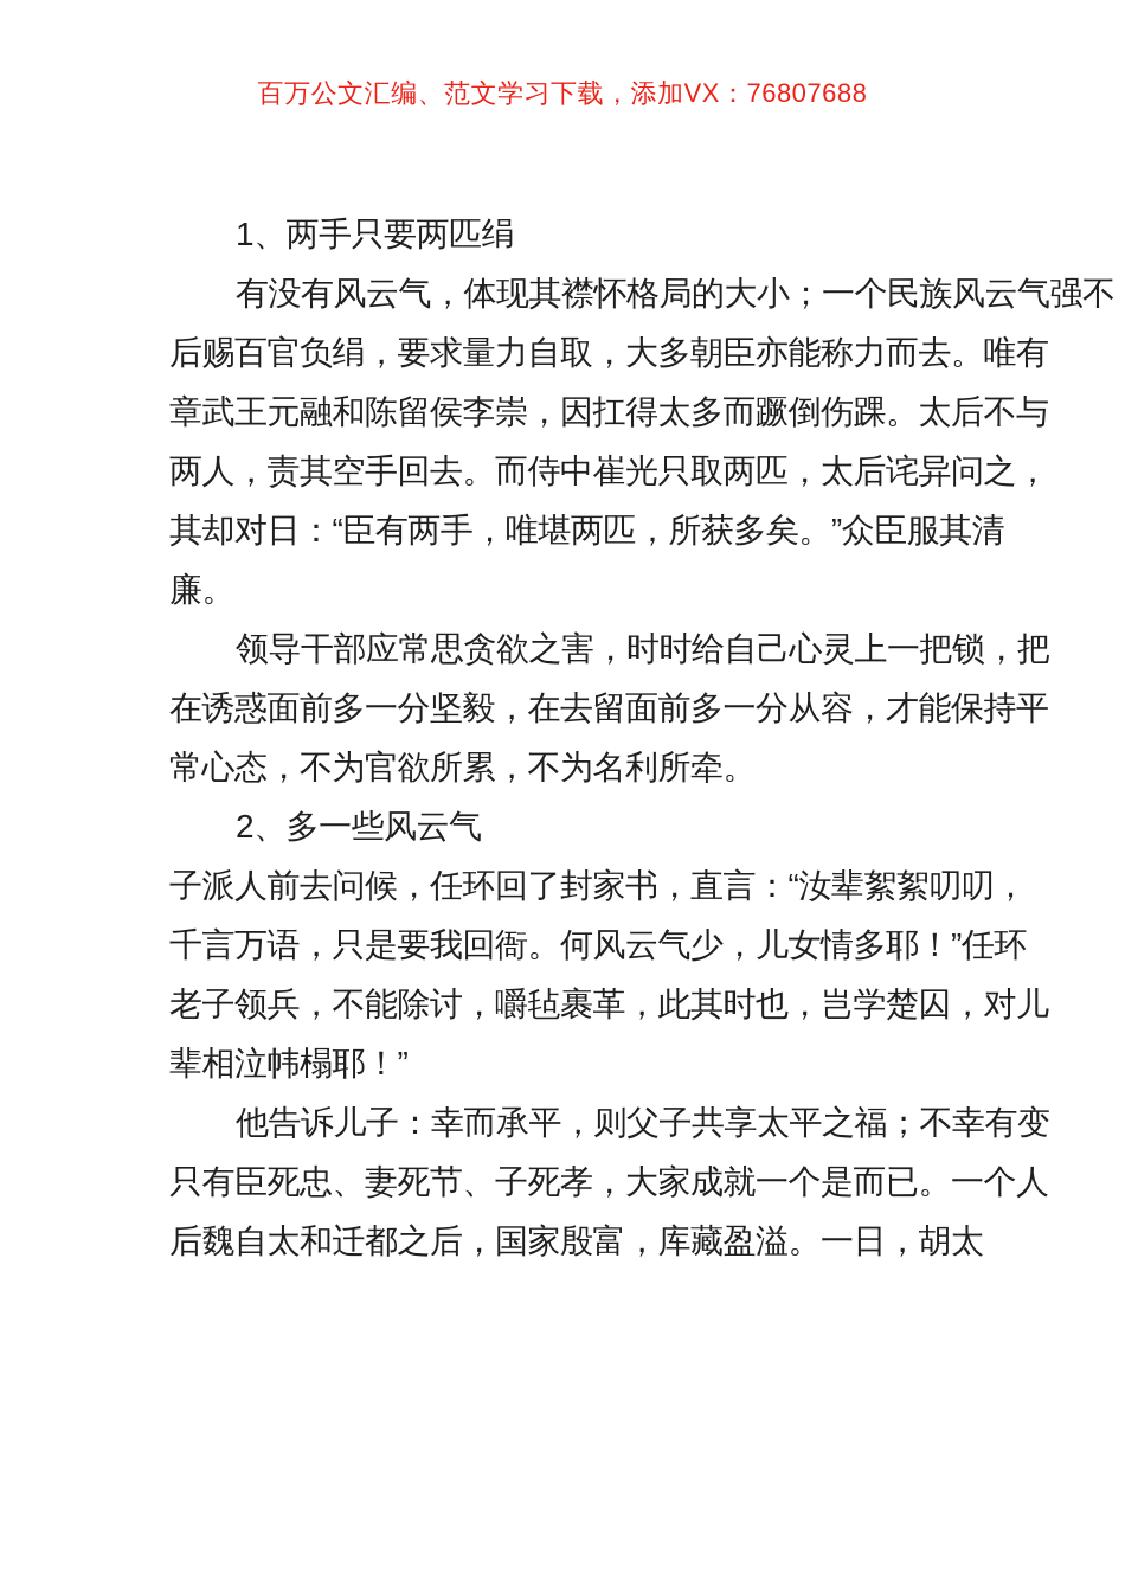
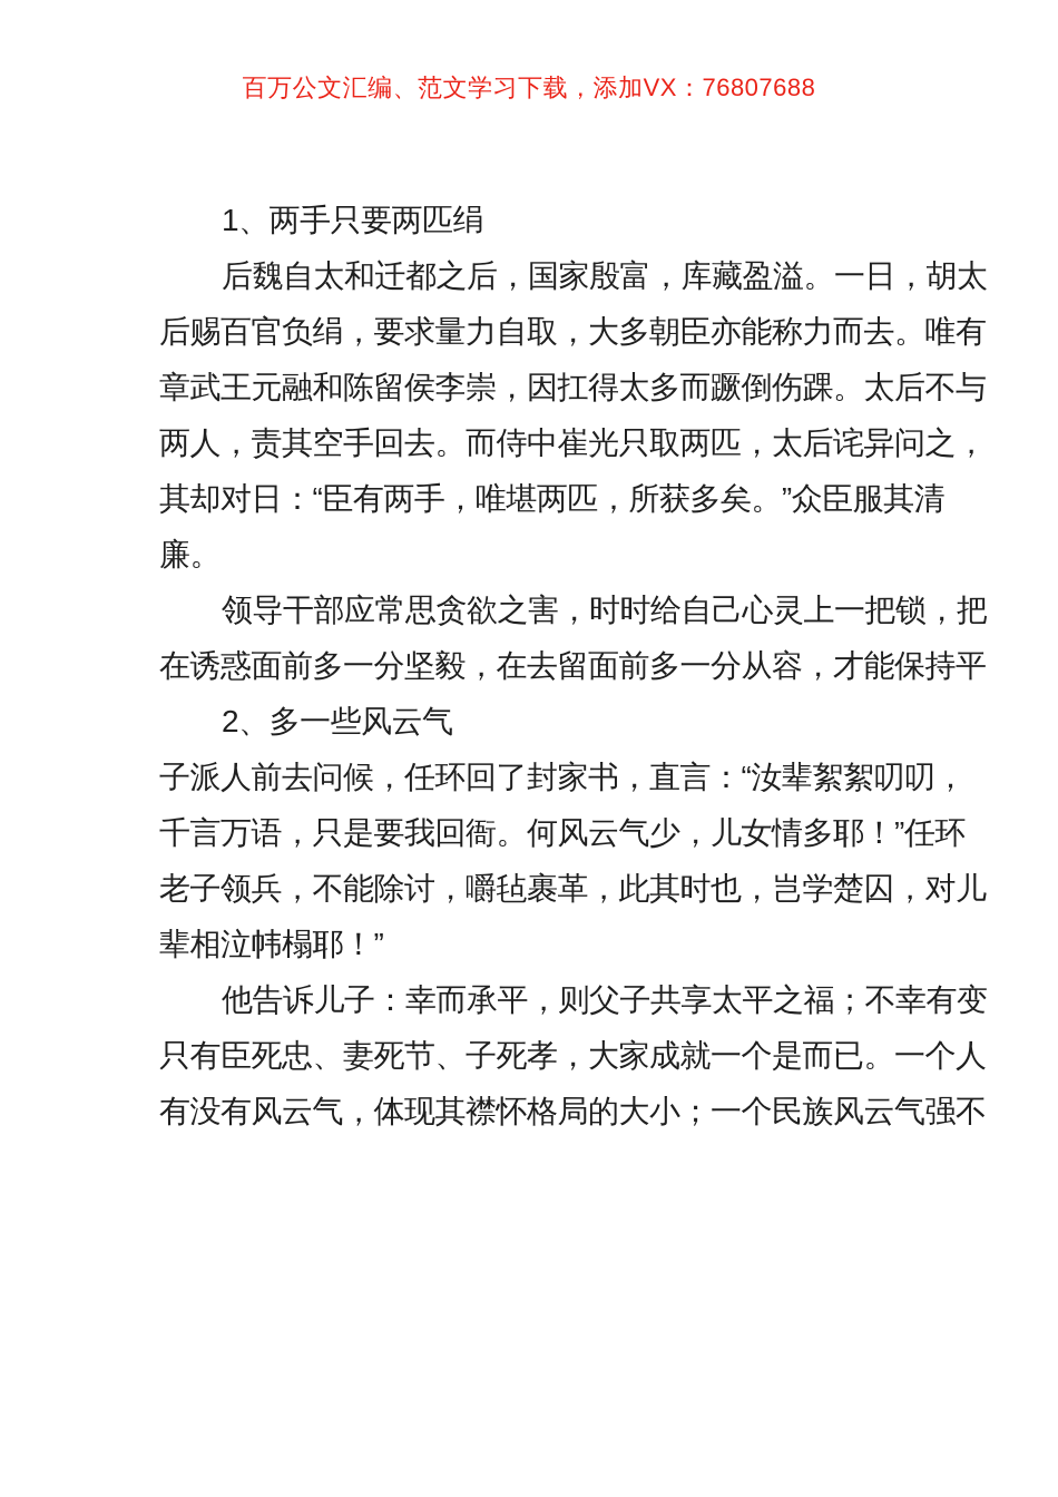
  百万公文汇编、范文学习下载，添加VX：76807688
  1、两手只要两匹绢
- 有没有风云气，体现其襟怀格局的大小；一个民族风云气强不
+ 后魏自太和迁都之后，国家殷富，库藏盈溢。一日，胡太
  后赐百官负绢，要求量力自取，大多朝臣亦能称力而去。唯有
  章武王元融和陈留侯李崇，因扛得太多而蹶倒伤踝。太后不与
  两人，责其空手回去。而侍中崔光只取两匹，太后诧异问之，
  其却对日：“臣有两手，唯堪两匹，所获多矣。”众臣服其清
  廉。
  领导干部应常思贪欲之害，时时给自己心灵上一把锁，把
  在诱惑面前多一分坚毅，在去留面前多一分从容，才能保持平
- 常心态，不为官欲所累，不为名利所牵。
  2、多一些风云气
  子派人前去问候，任环回了封家书，直言：“汝辈絮絮叨叨，
  千言万语，只是要我回衙。何风云气少，儿女情多耶！”任环
  老子领兵，不能除讨，嚼毡裹革，此其时也，岂学楚囚，对儿
  辈相泣帏榻耶！”
  他告诉儿子：幸而承平，则父子共享太平之福；不幸有变
  只有臣死忠、妻死节、子死孝，大家成就一个是而已。一个人
- 后魏自太和迁都之后，国家殷富，库藏盈溢。一日，胡太
+ 有没有风云气，体现其襟怀格局的大小；一个民族风云气强不
